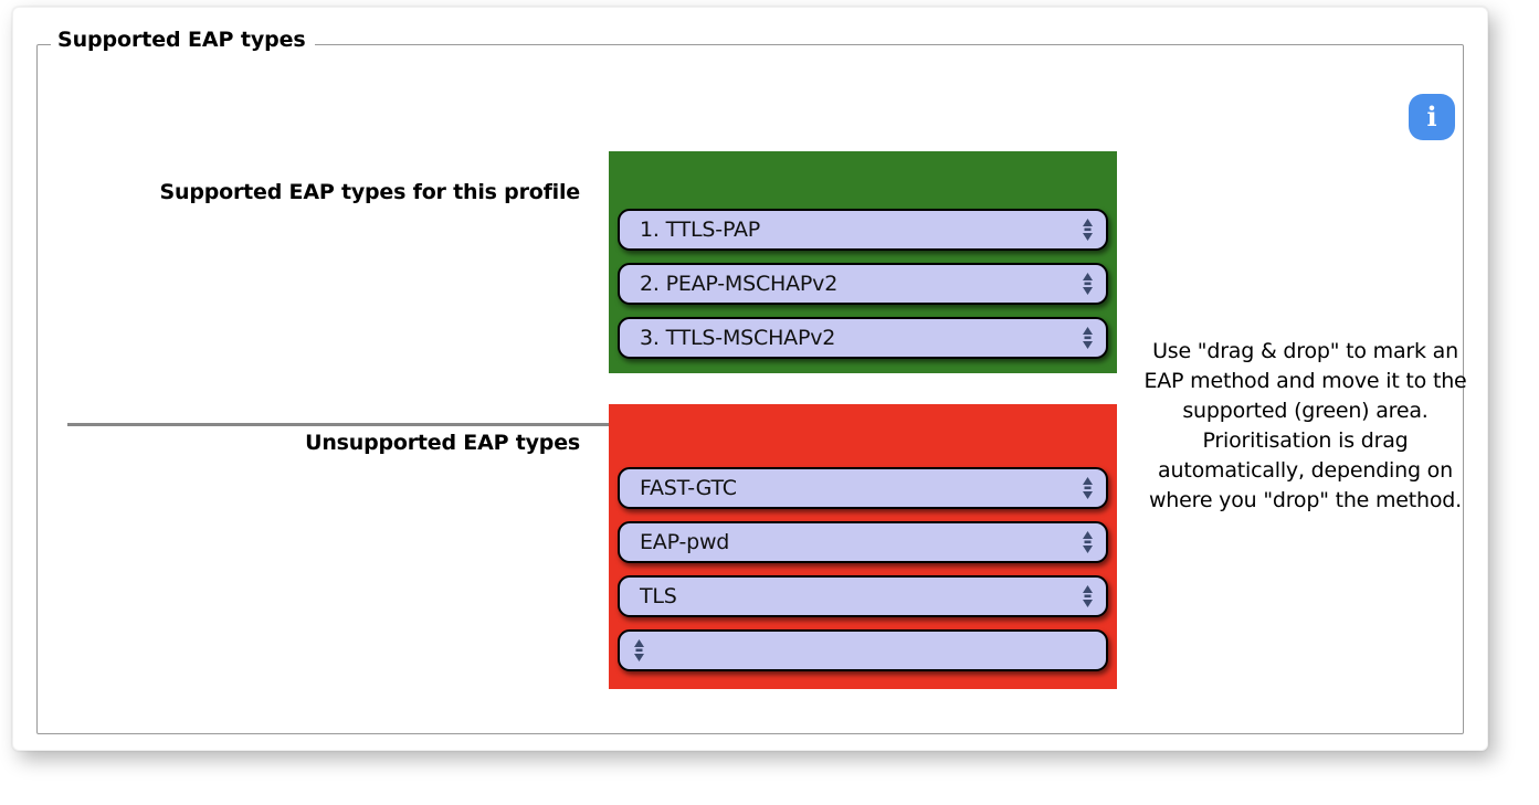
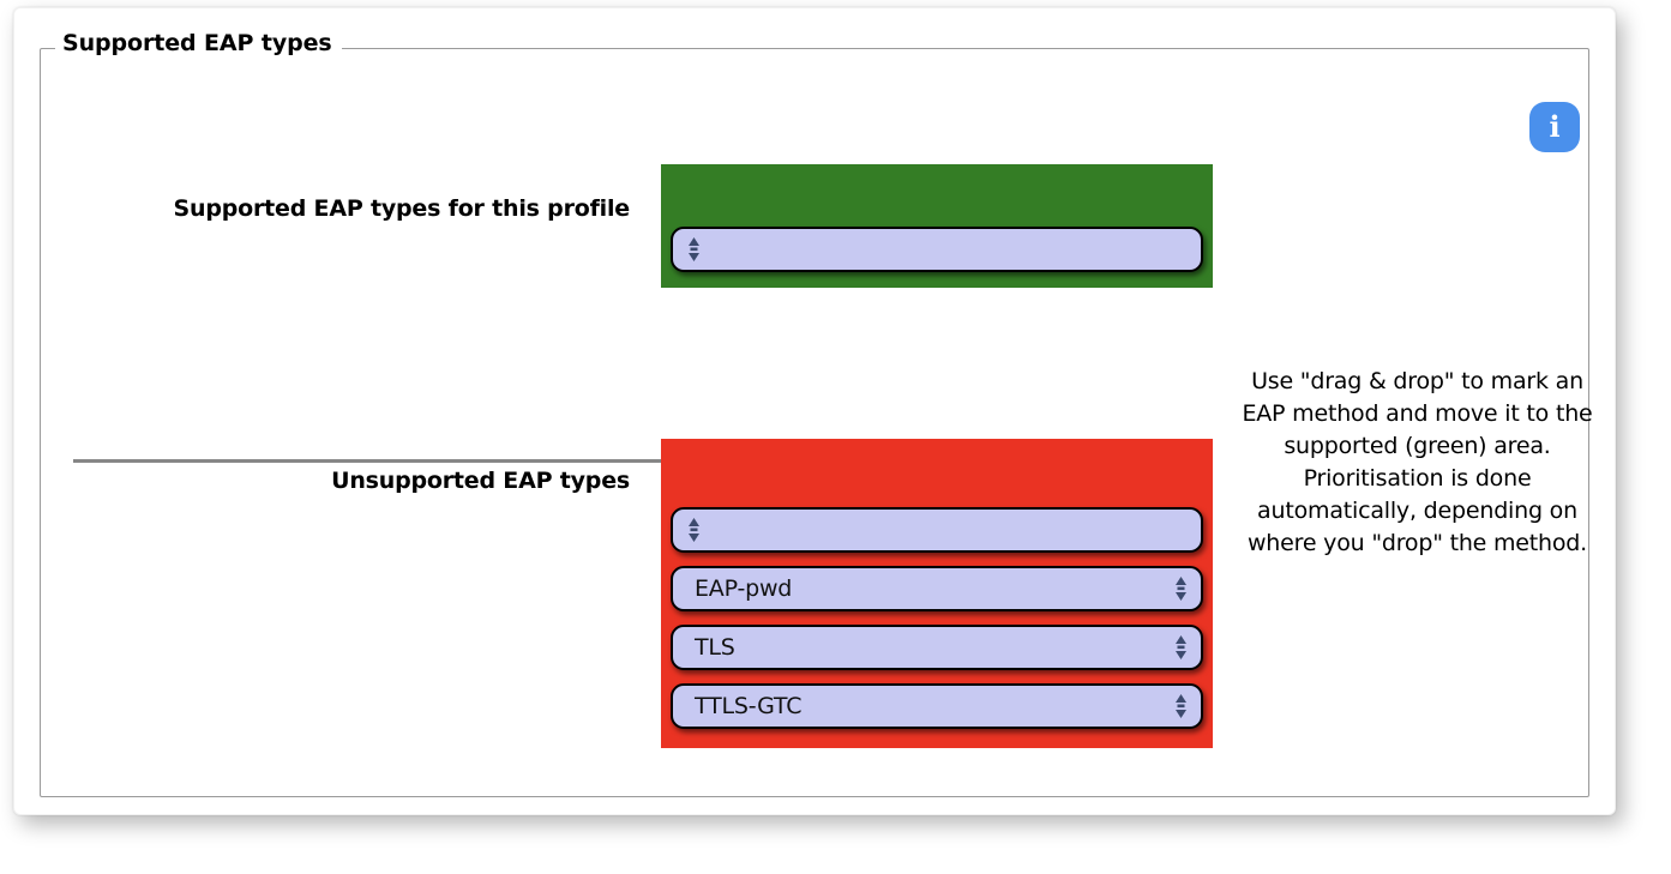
  Supported EAP types
  i
  Supported EAP types for this profile
- 1. TTLS-PAP
- 2. PEAP-MSCHAPv2
- 3. TTLS-MSCHAPv2
  Unsupported EAP types
- FAST-GTC
  EAP-pwd
  TLS
+ TTLS-GTC
- Use "drag & drop" to mark an EAP method and move it to the supported (green) area. Prioritisation is drag automatically, depending on where you "drop" the method.
+ Use "drag & drop" to mark an EAP method and move it to the supported (green) area. Prioritisation is done automatically, depending on where you "drop" the method.
